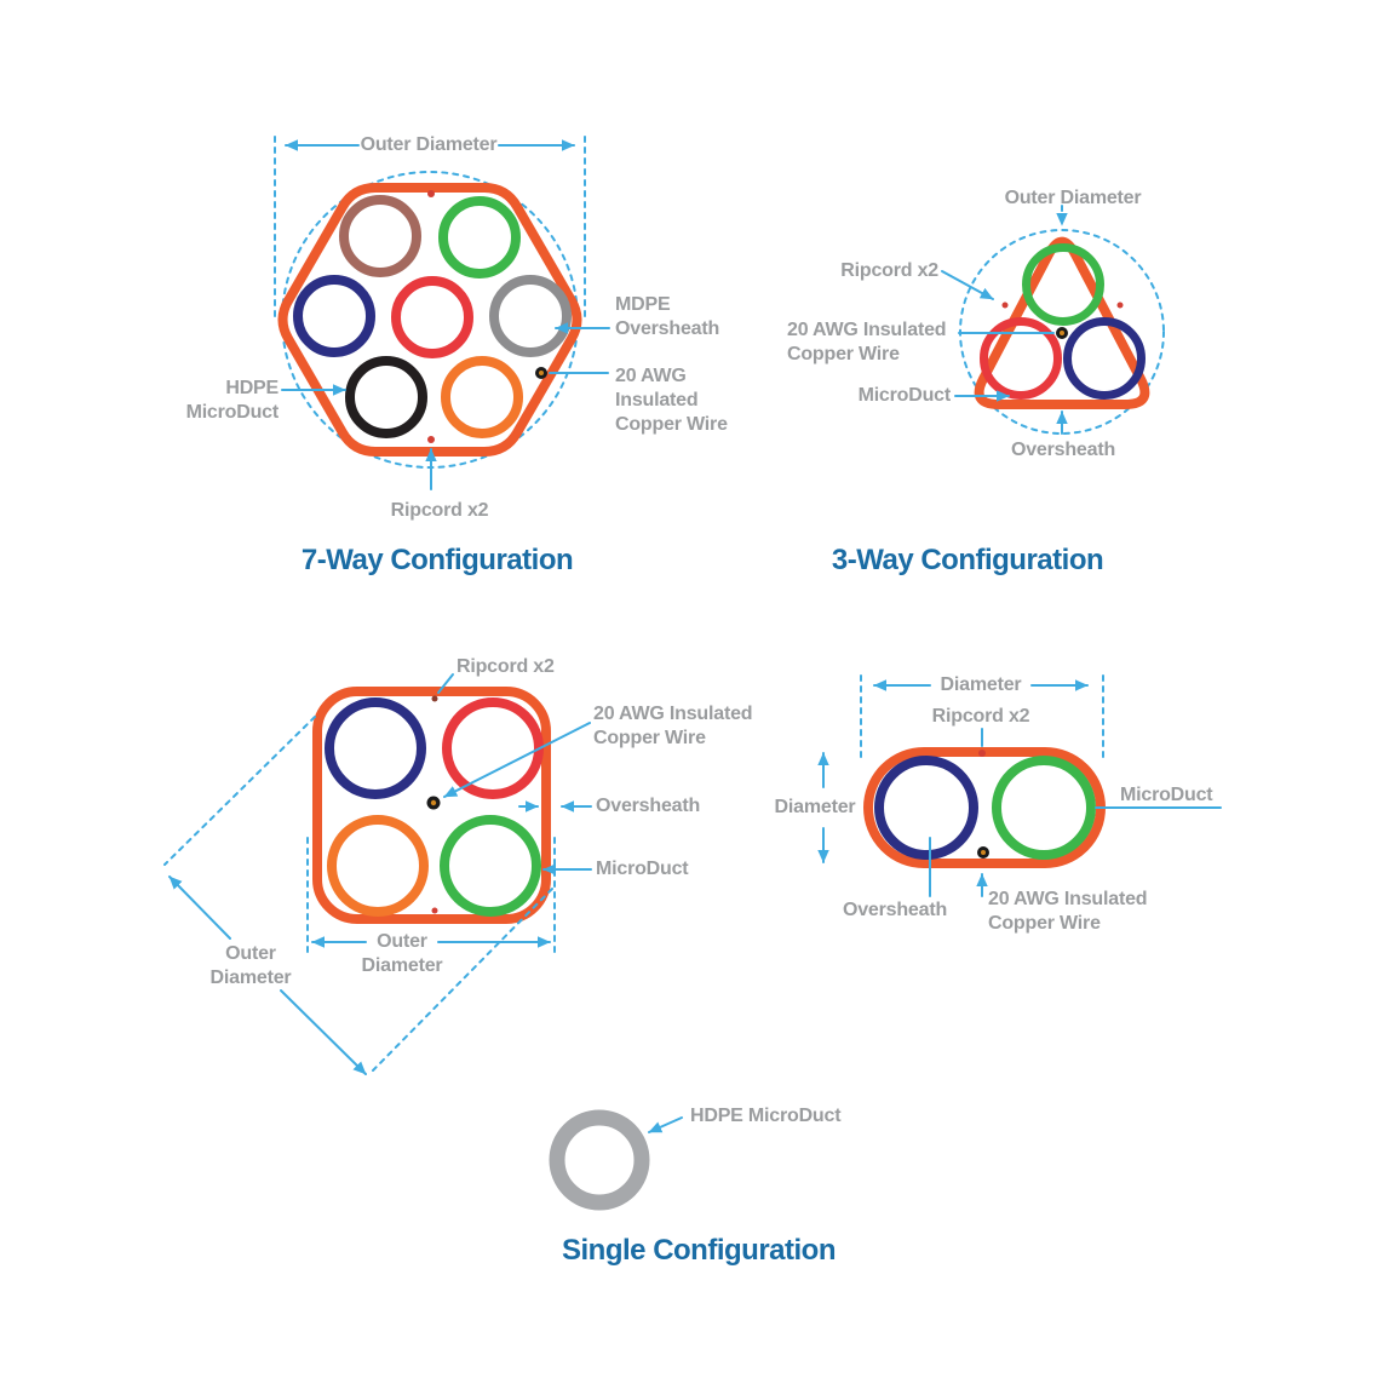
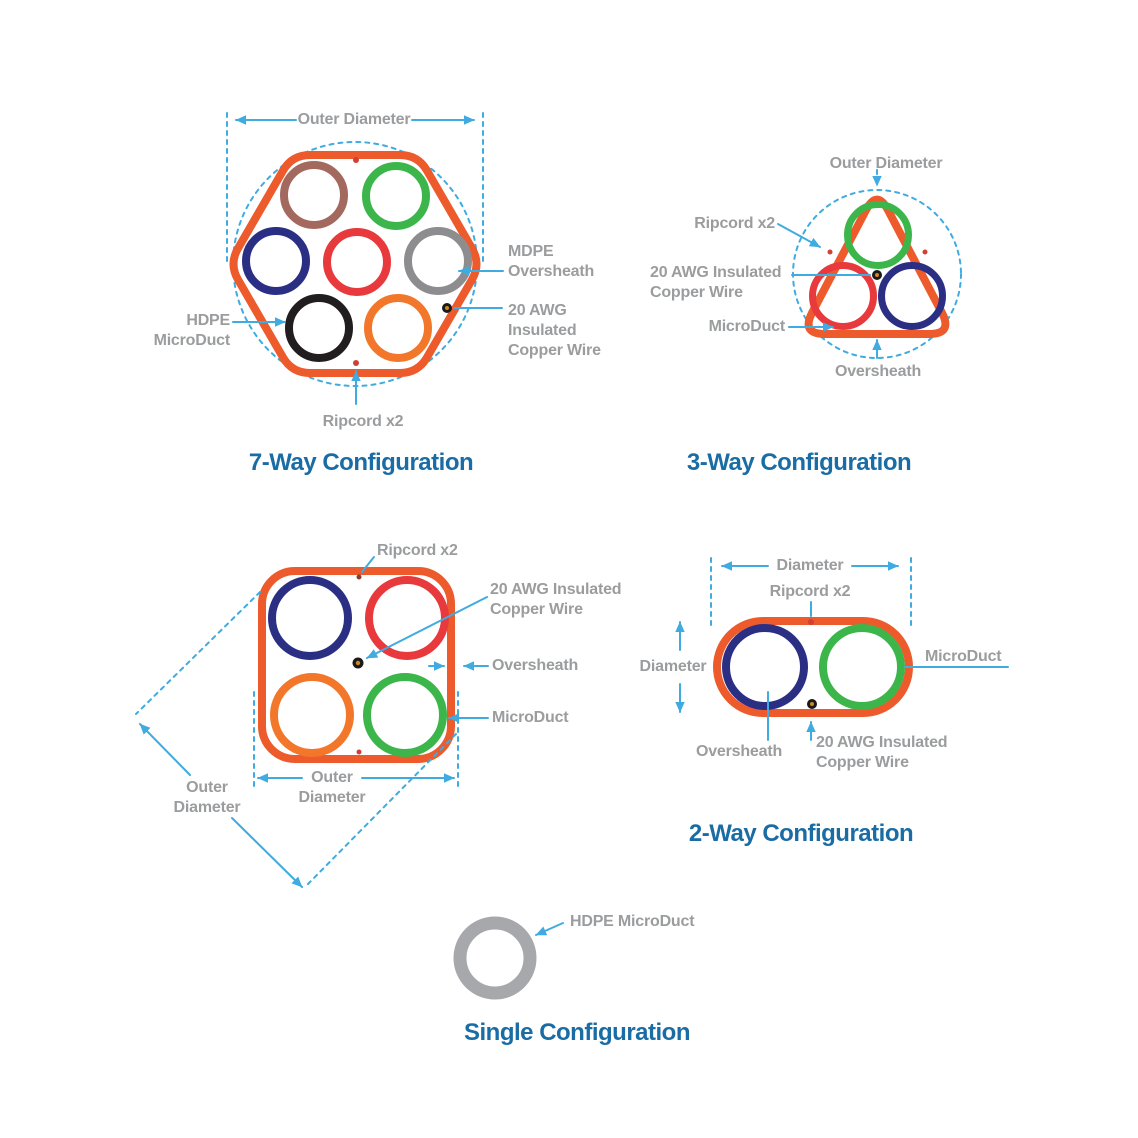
  Outer Diameter
  MDPE
  Oversheath
  20 AWG
  Insulated
  Copper Wire
  HDPE
  MicroDuct
  Ripcord x2
  7-Way Configuration
  Outer Diameter
  Ripcord x2
  20 AWG Insulated
  Copper Wire
  MicroDuct
  Oversheath
  3-Way Configuration
  Ripcord x2
  20 AWG Insulated
  Copper Wire
  Oversheath
  MicroDuct
  Outer
  Diameter
  Outer
  Diameter
  Diameter
  Ripcord x2
  Diameter
  MicroDuct
  Oversheath
  20 AWG Insulated
  Copper Wire
+ 2-Way Configuration
  HDPE MicroDuct
  Single Configuration
